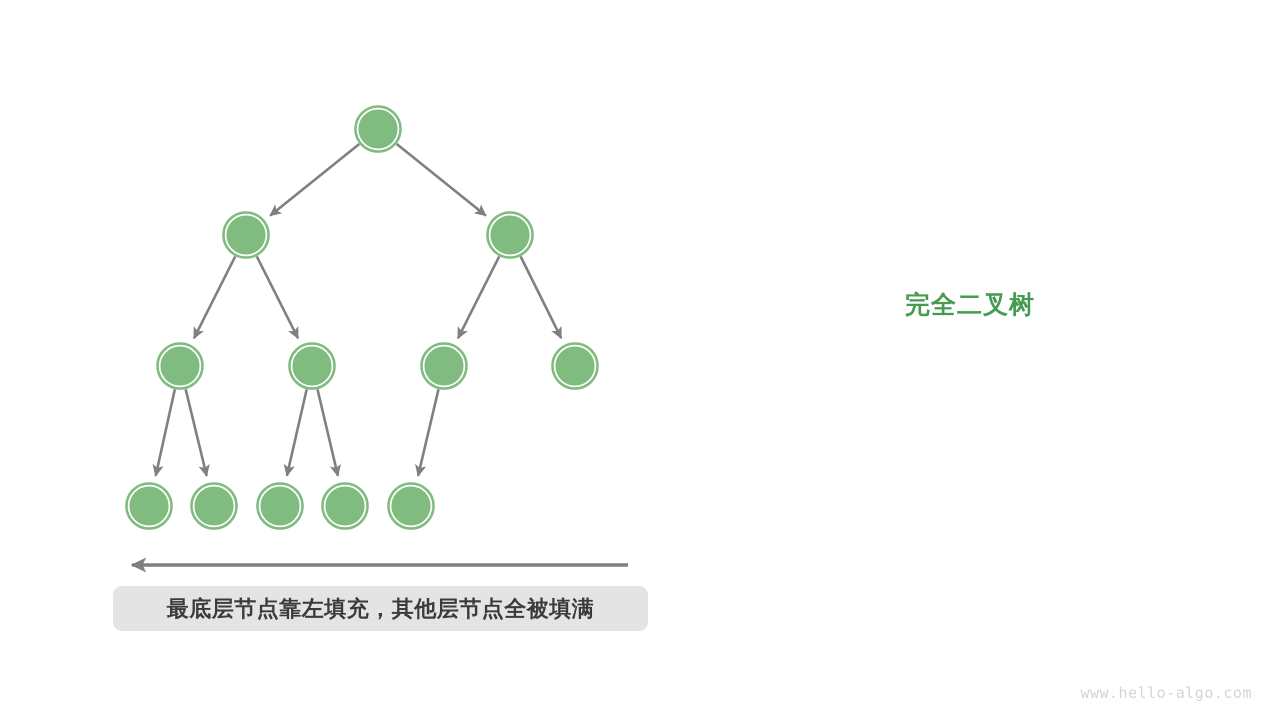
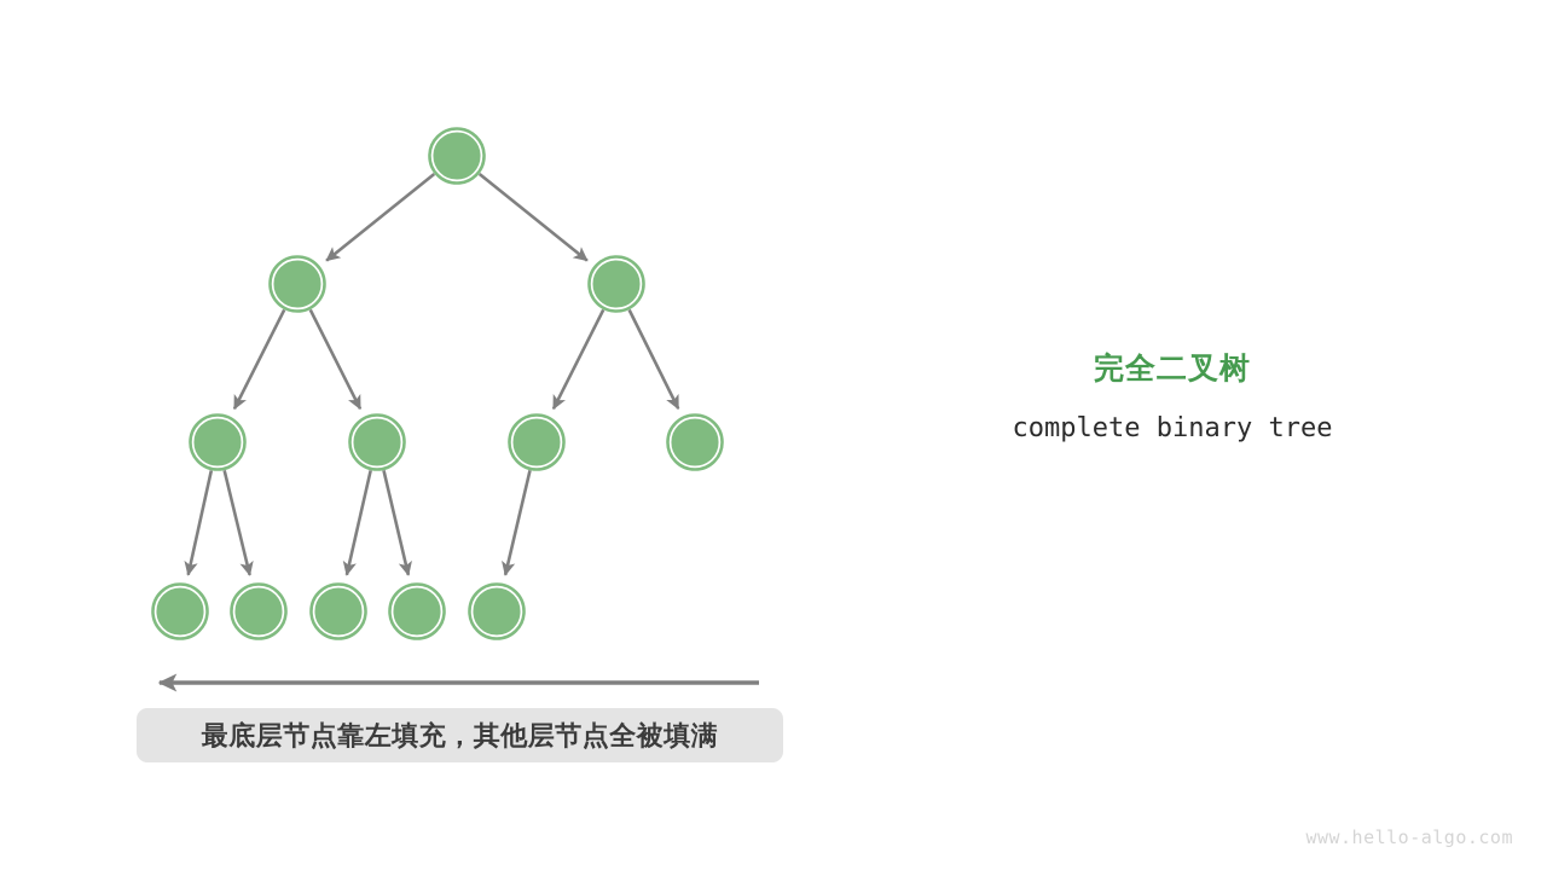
  完全二叉树
+ complete binary tree
  最底层节点靠左填充，其他层节点全被填满
  www.hello-algo.com
